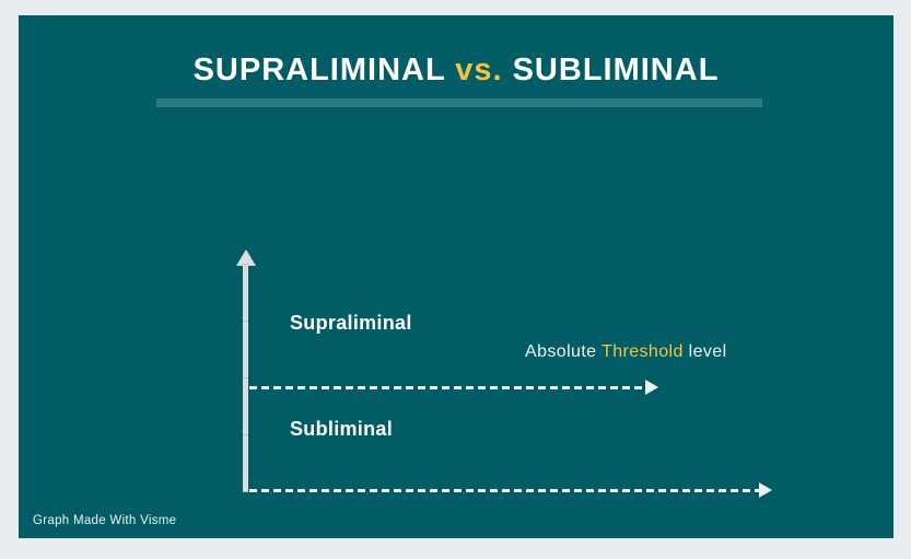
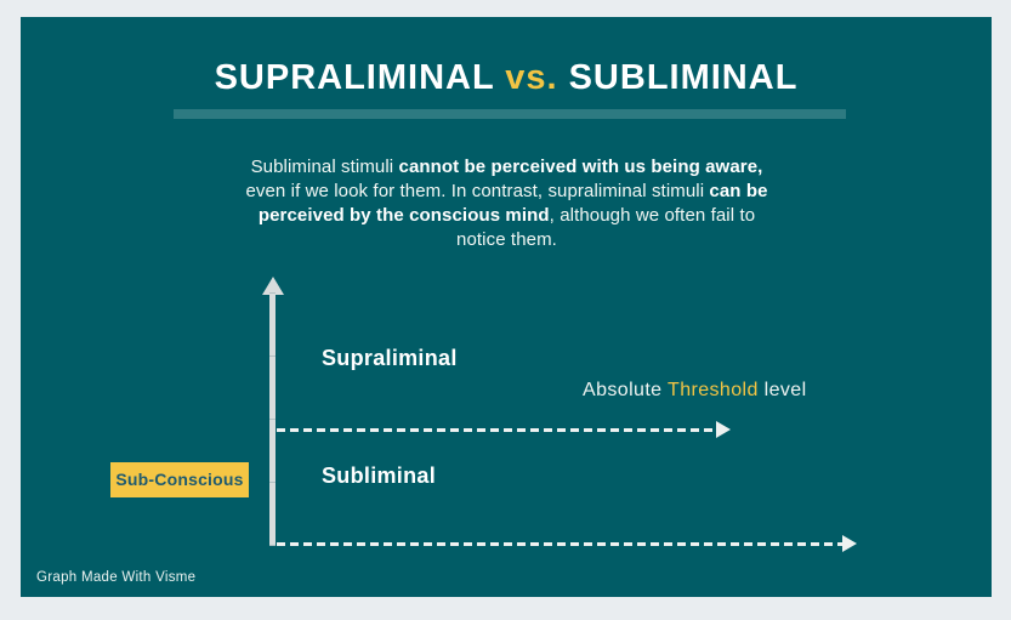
  SUPRALIMINAL vs. SUBLIMINAL
+ Subliminal stimuli cannot be perceived with us being aware, even if we look for them. In contrast, supraliminal stimuli can be perceived by the conscious mind, although we often fail to notice them.
+ Sub-Conscious
  Supraliminal
  Subliminal
  Absolute Threshold level
  Graph Made With Visme
